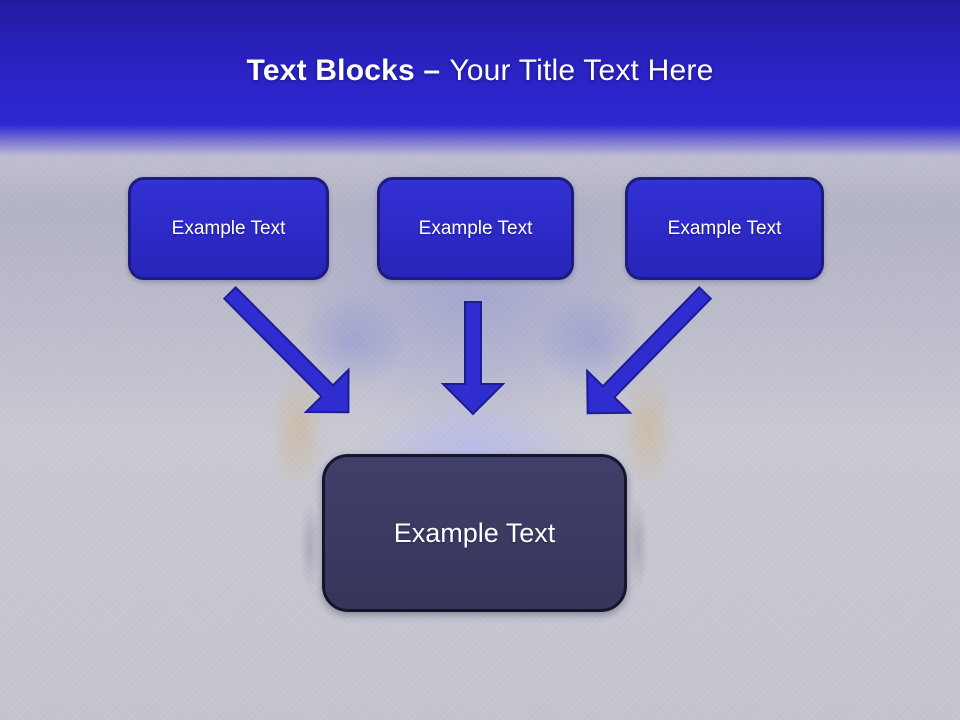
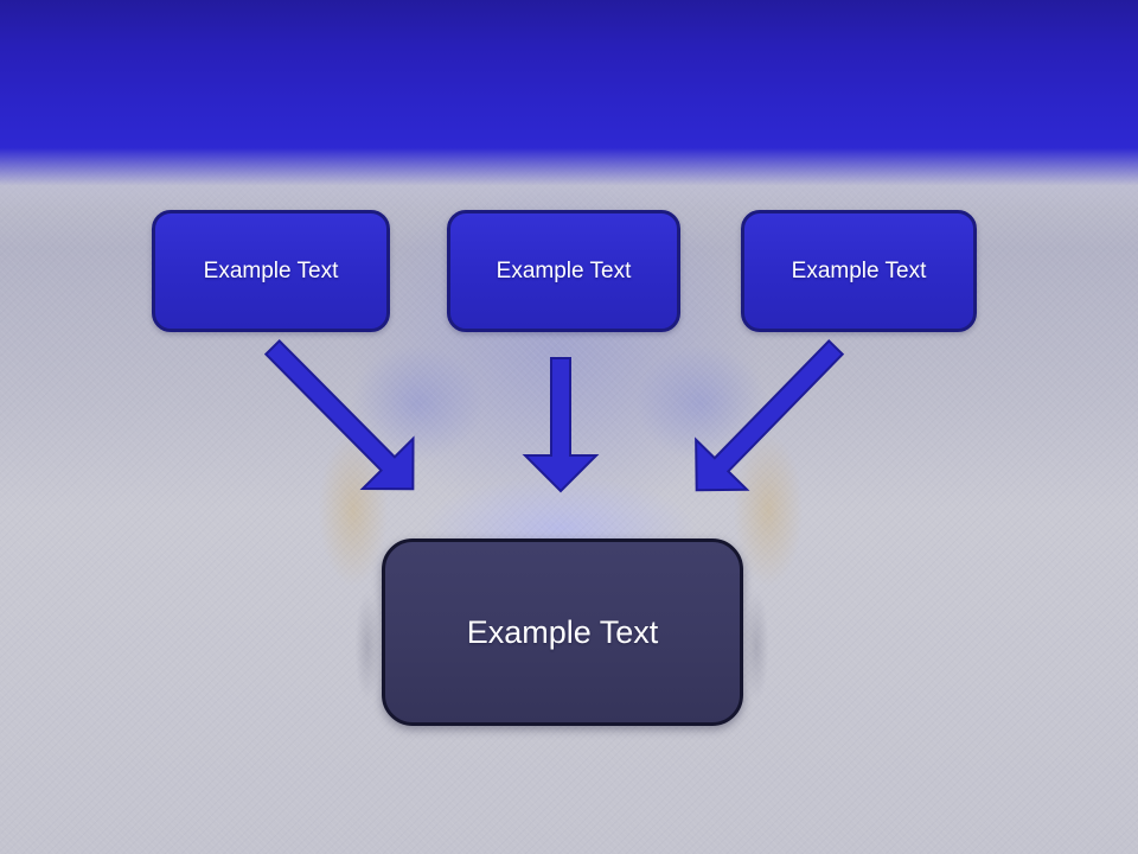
- Text Blocks – Your Title Text Here
  Example Text
  Example Text
  Example Text
  Example Text
